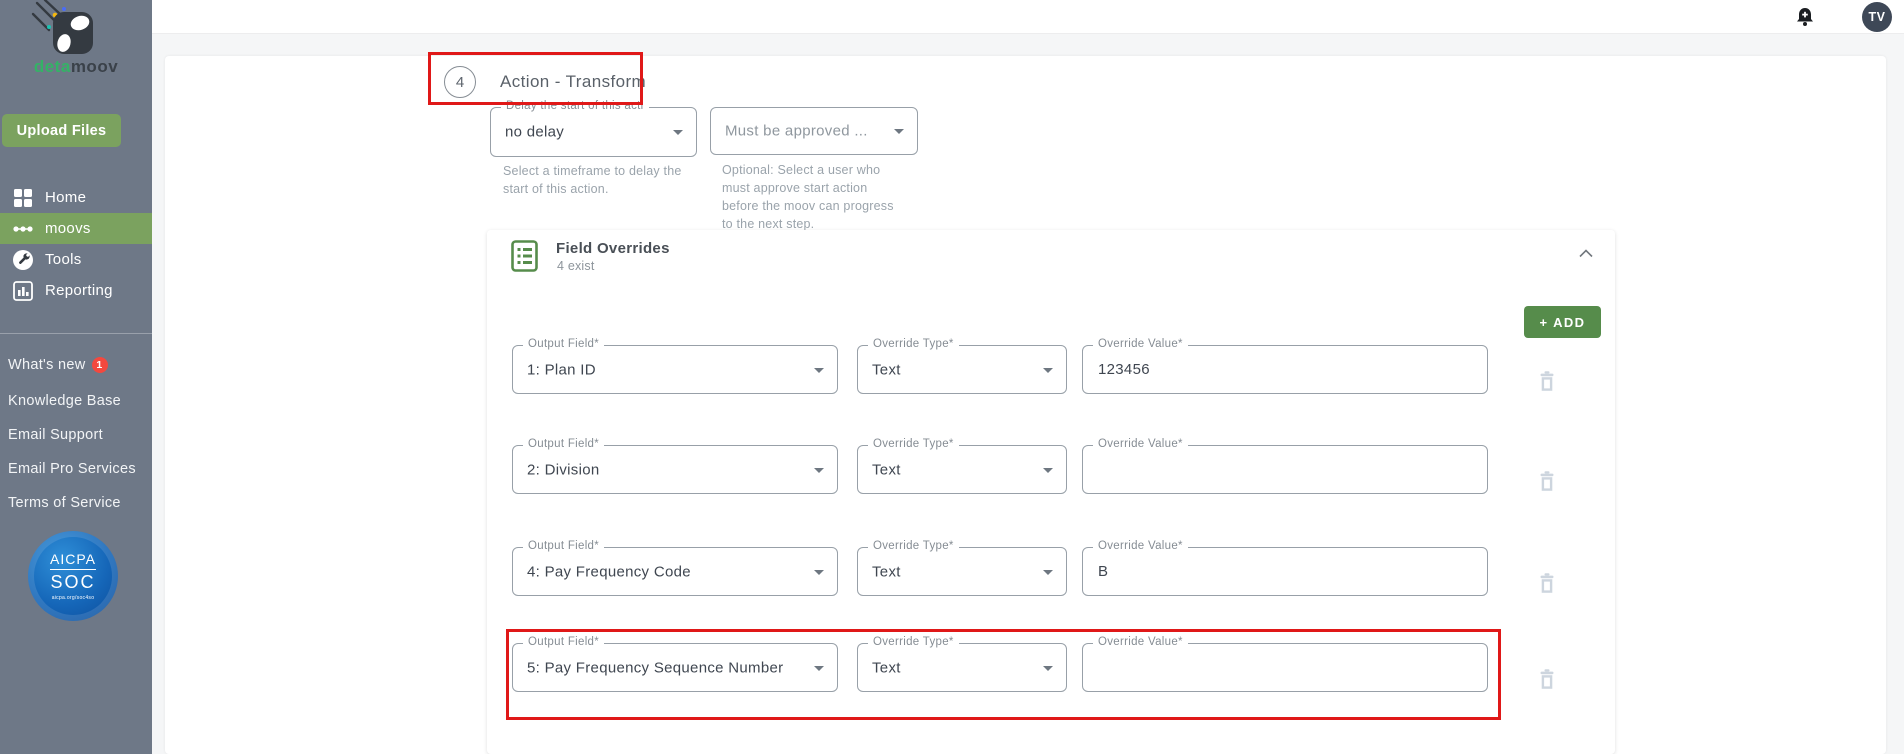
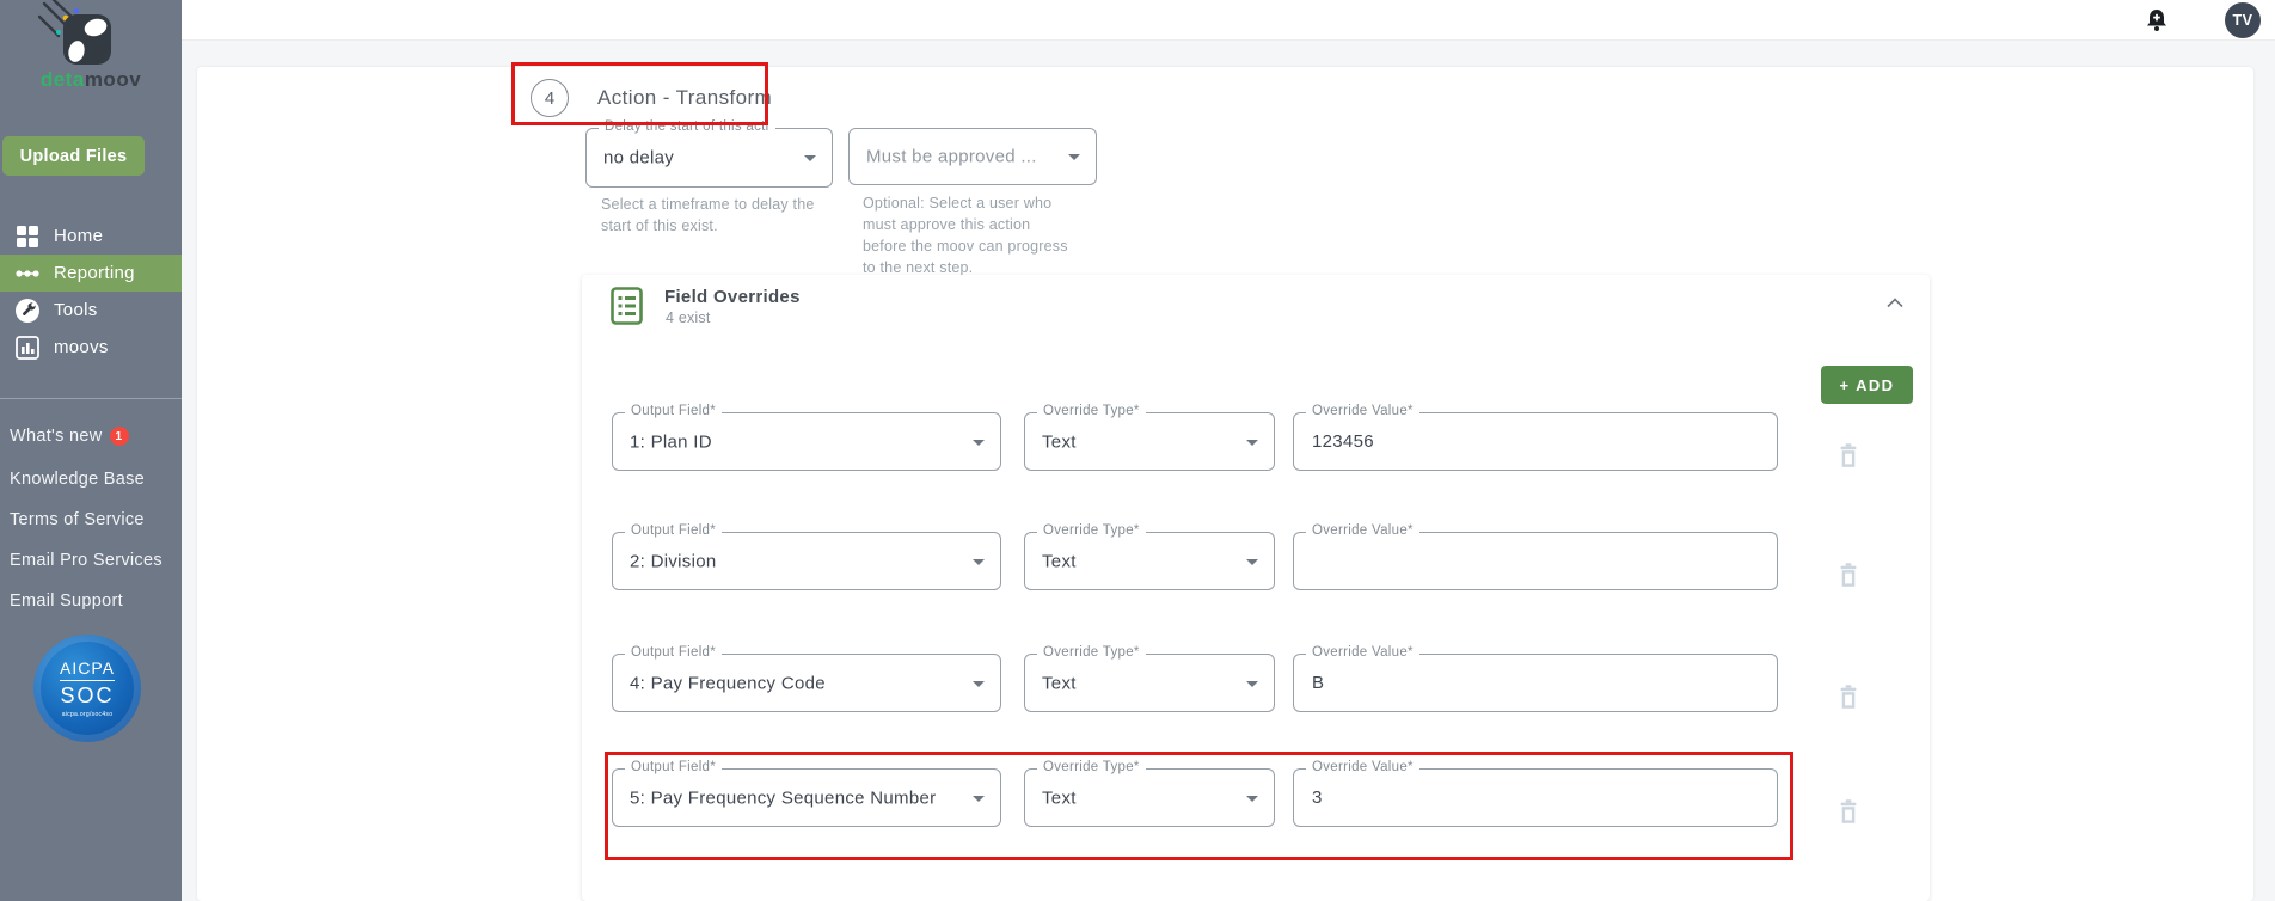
  detamoov
  Upload Files
  Home
- moovs
+ Reporting
  Tools
- Reporting
+ moovs
  What's new 1
  Knowledge Base
- Email Support
+ Terms of Service
  Email Pro Services
- Terms of Service
+ Email Support
  AICPA
  SOC
  TV
  4
  Action - Transform
  Delay the start of this acti
  no delay
- Select a timeframe to delay the start of this action.
+ Select a timeframe to delay the start of this exist.
  Must be approved ...
- Optional: Select a user who must approve start action before the moov can progress to the next step.
+ Optional: Select a user who must approve this action before the moov can progress to the next step.
  Field Overrides
  4 exist
  + ADD
  Output Field*
  1: Plan ID
  Override Type*
  Text
  Override Value*
  123456
  Output Field*
  2: Division
  Override Type*
  Text
  Override Value*
  Output Field*
  4: Pay Frequency Code
  Override Type*
  Text
  Override Value*
  B
  Output Field*
  5: Pay Frequency Sequence Number
  Override Type*
  Text
  Override Value*
+ 3
